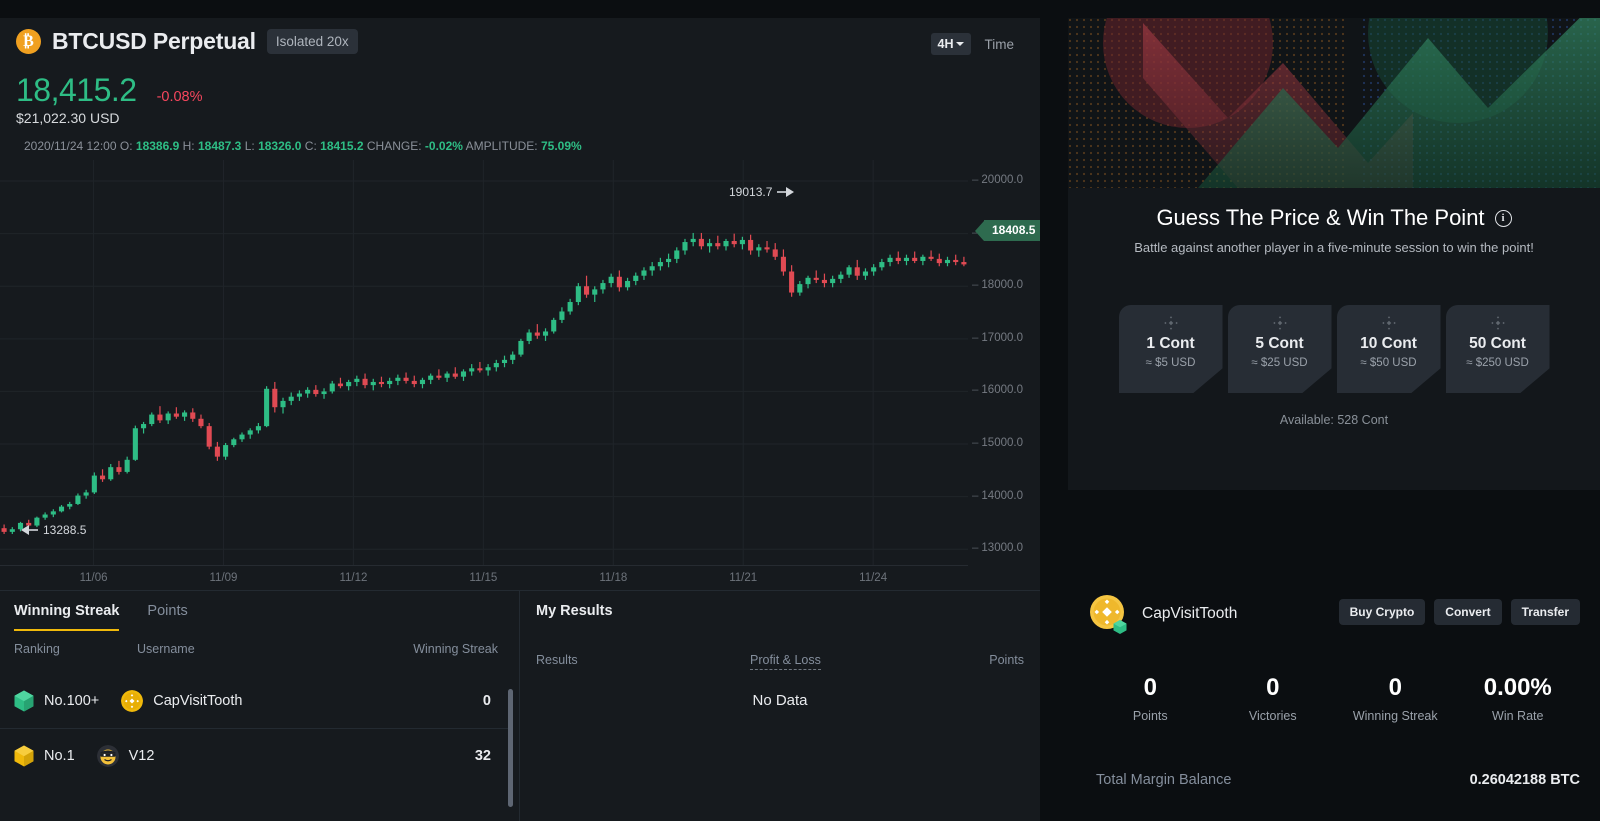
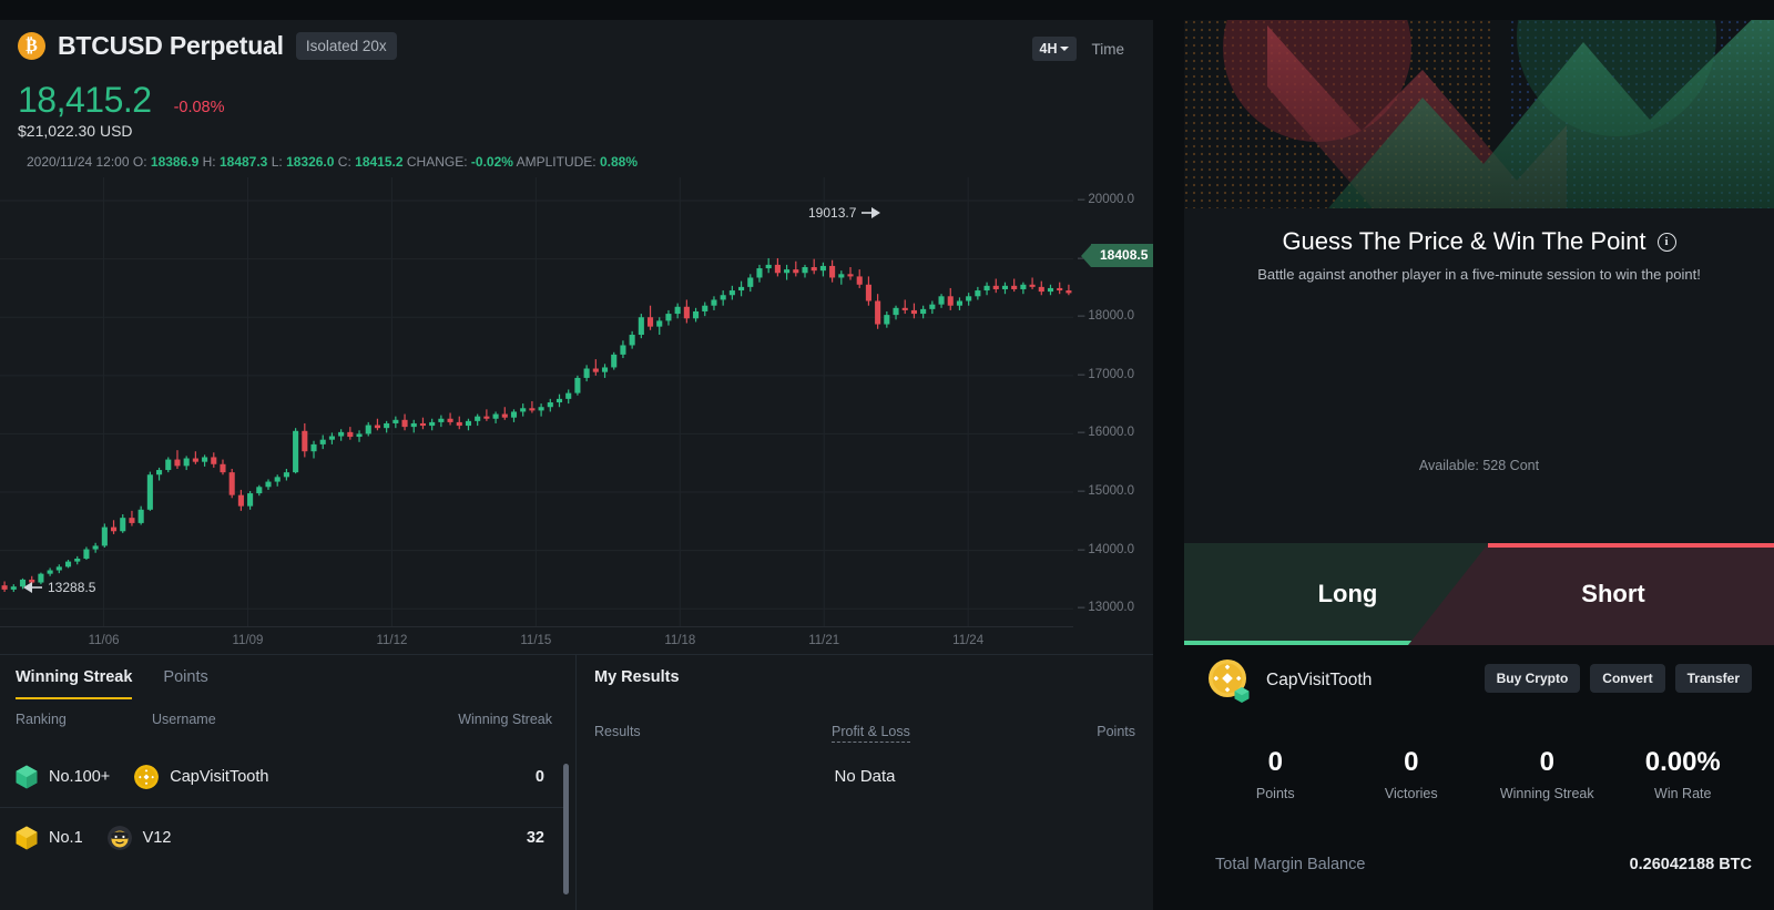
  ₿
  BTCUSD Perpetual
  Isolated 20x
  18,415.2
  -0.08%
  $21,022.30 USD
- 2020/11/24 12:00 O: 18386.9 H: 18487.3 L: 18326.0 C: 18415.2 CHANGE: -0.02% AMPLITUDE: 75.09%
+ 2020/11/24 12:00 O: 18386.9 H: 18487.3 L: 18326.0 C: 18415.2 CHANGE: -0.02% AMPLITUDE: 0.88%
  4H
  Time
  – 20000.0
  – 18000.0
  – 17000.0
  – 16000.0
  – 15000.0
  – 14000.0
  – 13000.0
  11/06
  11/09
  11/12
  11/15
  11/18
  11/21
  11/24
  18408.5
  19013.7
  13288.5
  Winning Streak
  Points
  Ranking
  Username
  Winning Streak
  No.100+
  CapVisitTooth
  0
  No.1
  V12
  32
  My Results
  Results
  Profit & Loss
  Points
  No Data
  Guess The Price & Win The Point
  i
  Battle against another player in a five-minute session to win the point!
- 1 Cont
- ≈ $5 USD
- 5 Cont
- ≈ $25 USD
- 10 Cont
- ≈ $50 USD
- 50 Cont
- ≈ $250 USD
  Available: 528 Cont
+ Long
+ Short
  CapVisitTooth
  Buy Crypto
  Convert
  Transfer
  0
  Points
  0
  Victories
  0
  Winning Streak
  0.00%
  Win Rate
  Total Margin Balance
  0.26042188 BTC
